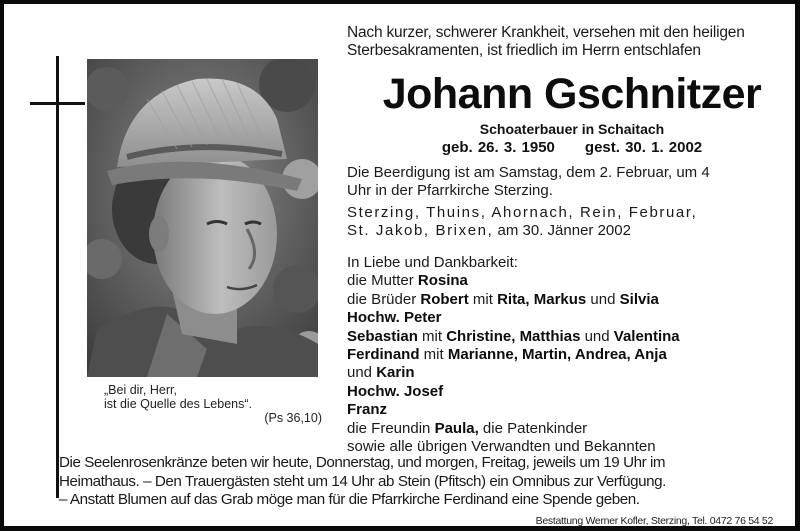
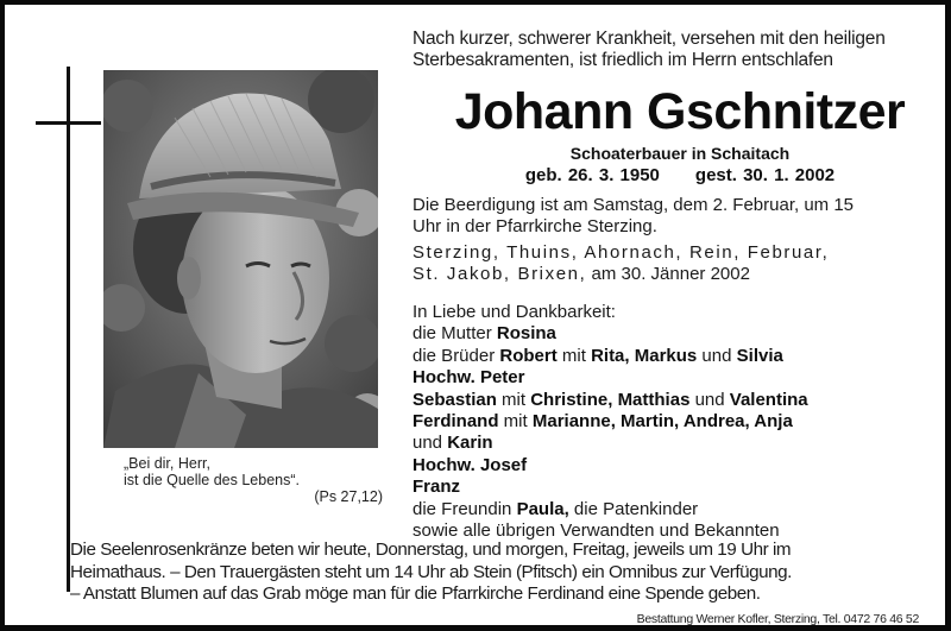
  „Bei dir, Herr,
  ist die Quelle des Lebens“.
- (Ps 36,10)
+ (Ps 27,12)
  Nach kurzer, schwerer Krankheit, versehen mit den heiligen
  Sterbesakramenten, ist friedlich im Herrn entschlafen
  Johann Gschnitzer
  Schoaterbauer in Schaitach
  geb. 26. 3. 1950 gest. 30. 1. 2002
- Die Beerdigung ist am Samstag, dem 2. Februar, um 4
+ Die Beerdigung ist am Samstag, dem 2. Februar, um 15
  Uhr in der Pfarrkirche Sterzing.
  Sterzing, Thuins, Ahornach, Rein, Februar,
  St. Jakob, Brixen, am 30. Jänner 2002
  In Liebe und Dankbarkeit:
  die Mutter Rosina
  die Brüder Robert mit Rita, Markus und Silvia
  Hochw. Peter
  Sebastian mit Christine, Matthias und Valentina
  Ferdinand mit Marianne, Martin, Andrea, Anja
  und Karin
  Hochw. Josef
  Franz
  die Freundin Paula, die Patenkinder
  sowie alle übrigen Verwandten und Bekannten
  Die Seelenrosenkränze beten wir heute, Donnerstag, und morgen, Freitag, jeweils um 19 Uhr im
  Heimathaus. – Den Trauergästen steht um 14 Uhr ab Stein (Pfitsch) ein Omnibus zur Verfügung.
  – Anstatt Blumen auf das Grab möge man für die Pfarrkirche Ferdinand eine Spende geben.
- Bestattung Werner Kofler, Sterzing, Tel. 0472 76 54 52
+ Bestattung Werner Kofler, Sterzing, Tel. 0472 76 46 52
